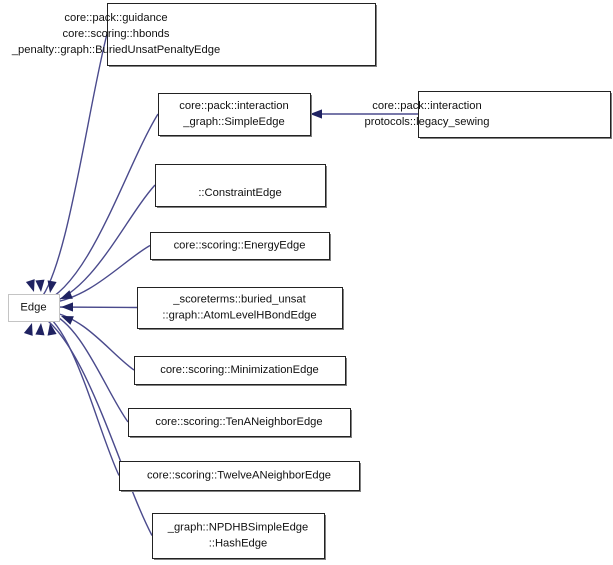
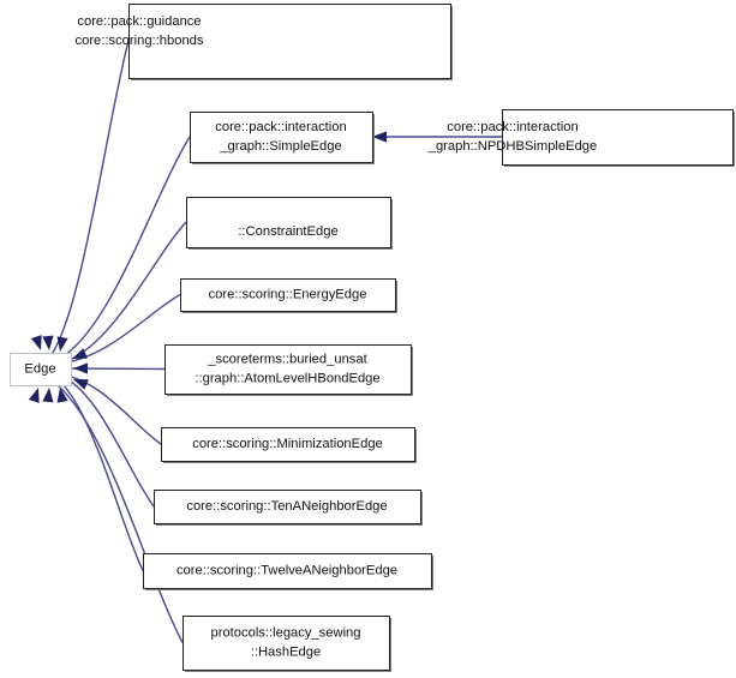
  Edge
  core::pack::guidance
  core::scoring::hbonds
- _penalty::graph::BuriedUnsatPenaltyEdge
  core::pack::interaction
  _graph::SimpleEdge
  core::pack::interaction
- protocols::legacy_sewing
+ _graph::NPDHBSimpleEdge
  ::ConstraintEdge
  core::scoring::EnergyEdge
  _scoreterms::buried_unsat
  ::graph::AtomLevelHBondEdge
  core::scoring::MinimizationEdge
  core::scoring::TenANeighborEdge
  core::scoring::TwelveANeighborEdge
- _graph::NPDHBSimpleEdge
+ protocols::legacy_sewing
  ::HashEdge
